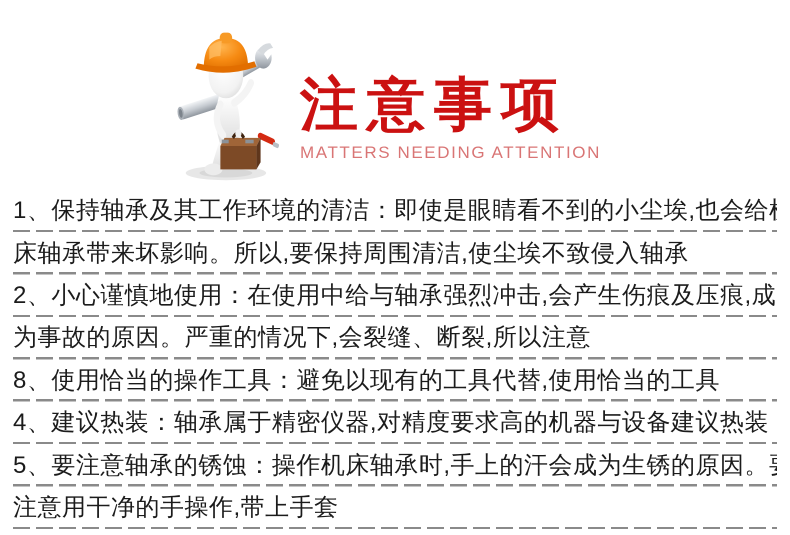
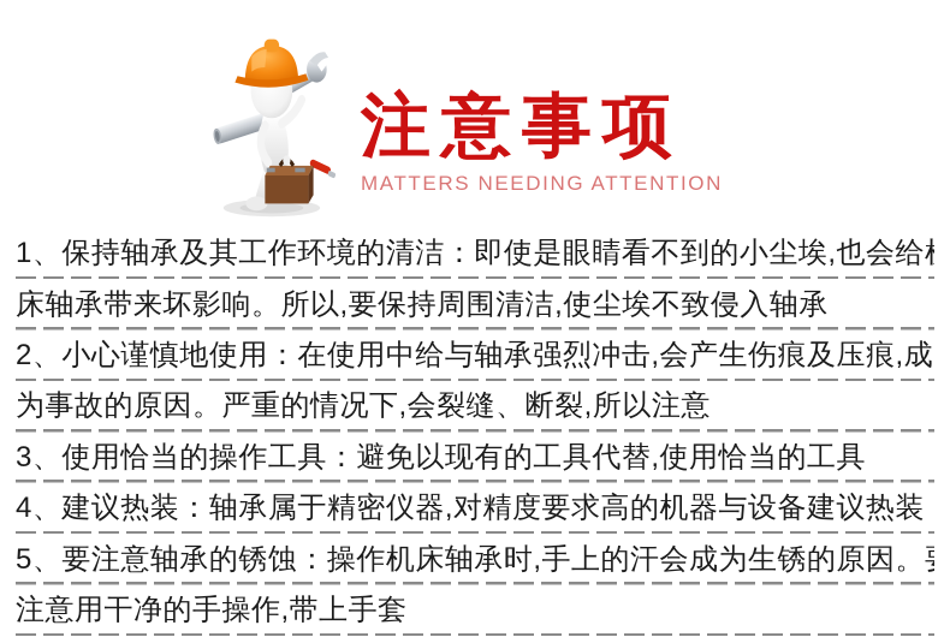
  注意事项
  MATTERS NEEDING ATTENTION
  1、保持轴承及其工作环境的清洁：即使是眼睛看不到的小尘埃,也会给
  床轴承带来坏影响。所以,要保持周围清洁,使尘埃不致侵入轴承
  2、小心谨慎地使用：在使用中给与轴承强烈冲击,会产生伤痕及压痕,成
  为事故的原因。严重的情况下,会裂缝、断裂,所以注意
- 8、使用恰当的操作工具：避免以现有的工具代替,使用恰当的工具
+ 3、使用恰当的操作工具：避免以现有的工具代替,使用恰当的工具
  4、建议热装：轴承属于精密仪器,对精度要求高的机器与设备建议热装
  5、要注意轴承的锈蚀：操作机床轴承时,手上的汗会成为生锈的原因。
  注意用干净的手操作,带上手套
